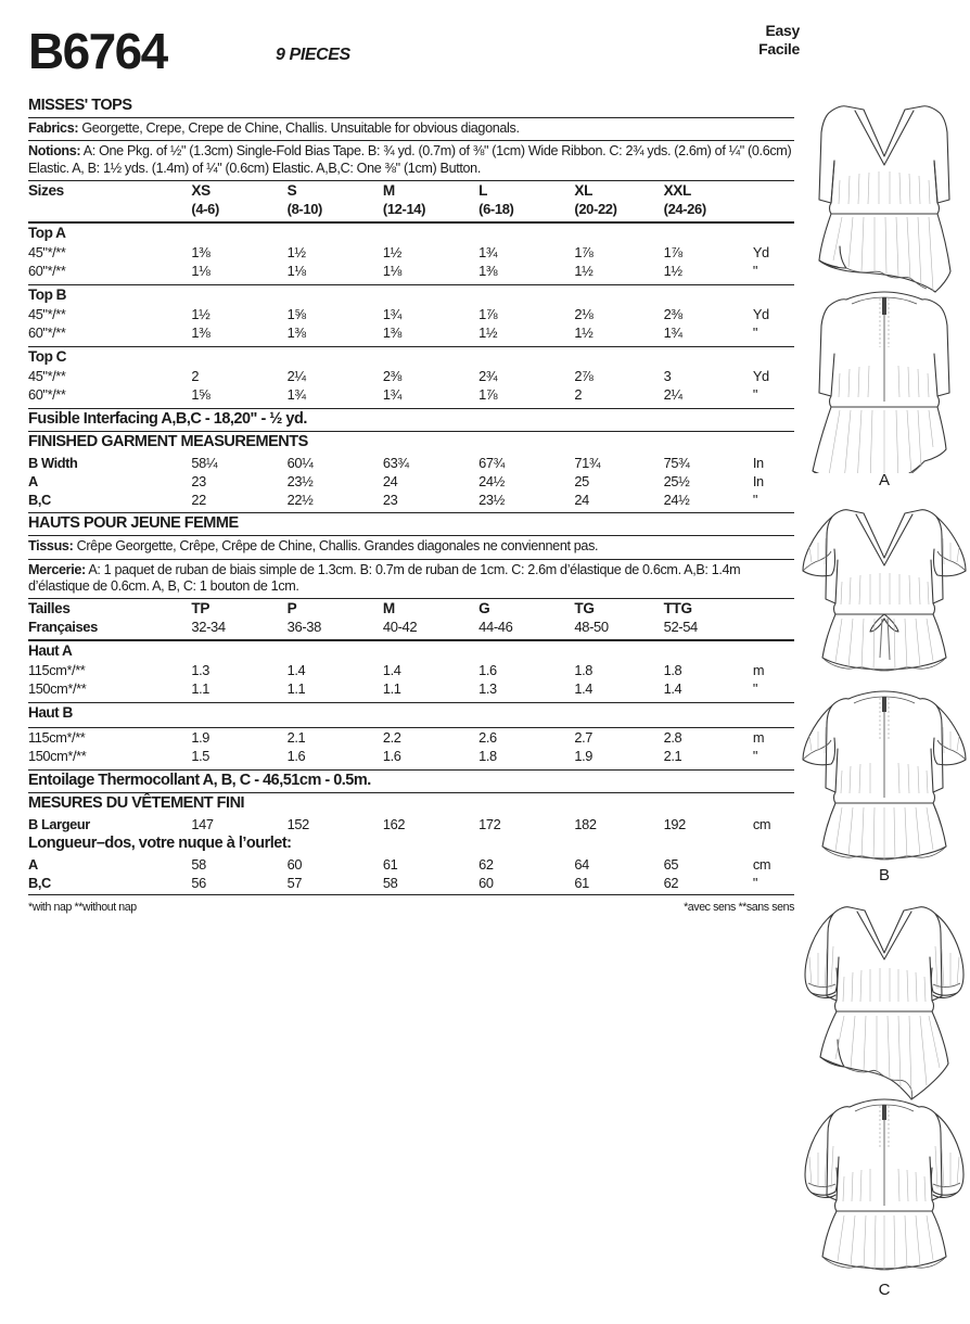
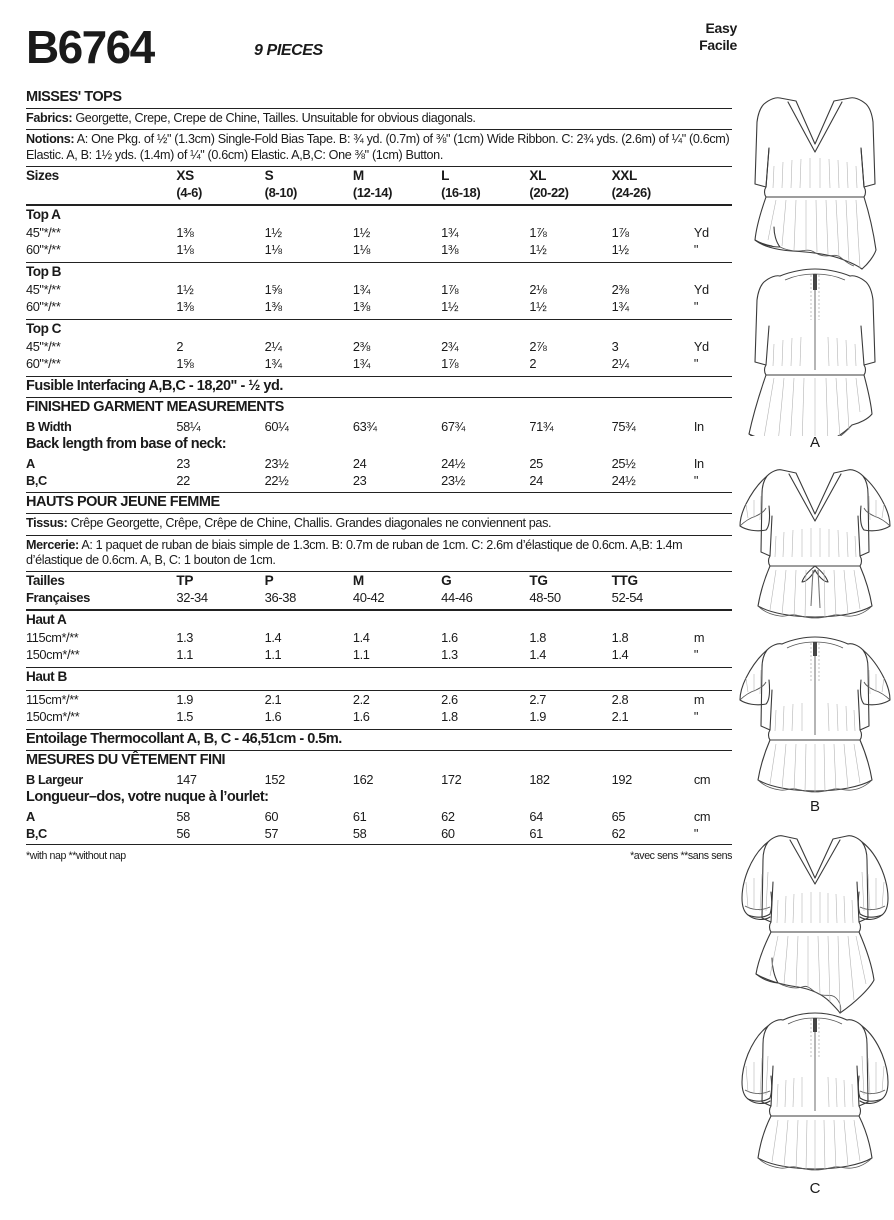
  B6764
  9 PIECES
  Easy
  Facile
  MISSES' TOPS
- Fabrics: Georgette, Crepe, Crepe de Chine, Challis. Unsuitable for obvious diagonals.
+ Fabrics: Georgette, Crepe, Crepe de Chine, Tailles. Unsuitable for obvious diagonals.
  Notions: A: One Pkg. of ½" (1.3cm) Single-Fold Bias Tape. B: ¾ yd. (0.7m) of ⅜" (1cm) Wide Ribbon. C: 2¾ yds. (2.6m) of ¼" (0.6cm) Elastic. A, B: 1½ yds. (1.4m) of ¼" (0.6cm) Elastic. A,B,C: One ⅜" (1cm) Button.
  Sizes	XS	S	M	L	XL	XXL
- 	(4-6)	(8-10)	(12-14)	(6-18)	(20-22)	(24-26)
+ 	(4-6)	(8-10)	(12-14)	(16-18)	(20-22)	(24-26)
  Top A
  45"*/**	1⅜	1½	1½	1¾	1⅞	1⅞	Yd
  60"*/**	1⅛	1⅛	1⅛	1⅜	1½	1½	"
  Top B
  45"*/**	1½	1⅝	1¾	1⅞	2⅛	2⅜	Yd
  60"*/**	1⅜	1⅜	1⅜	1½	1½	1¾	"
  Top C
  45"*/**	2	2¼	2⅜	2¾	2⅞	3	Yd
  60"*/**	1⅝	1¾	1¾	1⅞	2	2¼	"
  Fusible Interfacing A,B,C - 18,20" - ½ yd.
  FINISHED GARMENT MEASUREMENTS
  B Width	58¼	60¼	63¾	67¾	71¾	75¾	In
+ Back length from base of neck:
  A	23	23½	24	24½	25	25½	In
  B,C	22	22½	23	23½	24	24½	"
  HAUTS POUR JEUNE FEMME
  Tissus: Crêpe Georgette, Crêpe, Crêpe de Chine, Challis. Grandes diagonales ne conviennent pas.
  Mercerie: A: 1 paquet de ruban de biais simple de 1.3cm. B: 0.7m de ruban de 1cm. C: 2.6m d’élastique de 0.6cm. A,B: 1.4m d’élastique de 0.6cm. A, B, C: 1 bouton de 1cm.
  Tailles	TP	P	M	G	TG	TTG
  Françaises	32-34	36-38	40-42	44-46	48-50	52-54
  Haut A
  115cm*/**	1.3	1.4	1.4	1.6	1.8	1.8	m
  150cm*/**	1.1	1.1	1.1	1.3	1.4	1.4	"
  Haut B
  115cm*/**	1.9	2.1	2.2	2.6	2.7	2.8	m
  150cm*/**	1.5	1.6	1.6	1.8	1.9	2.1	"
  Entoilage Thermocollant A, B, C - 46,51cm - 0.5m.
  MESURES DU VÊTEMENT FINI
  B Largeur	147	152	162	172	182	192	cm
  Longueur–dos, votre nuque à l’ourlet:
  A	58	60	61	62	64	65	cm
  B,C	56	57	58	60	61	62	"
  *with nap **without nap
  *avec sens **sans sens
  A
  B
  C
